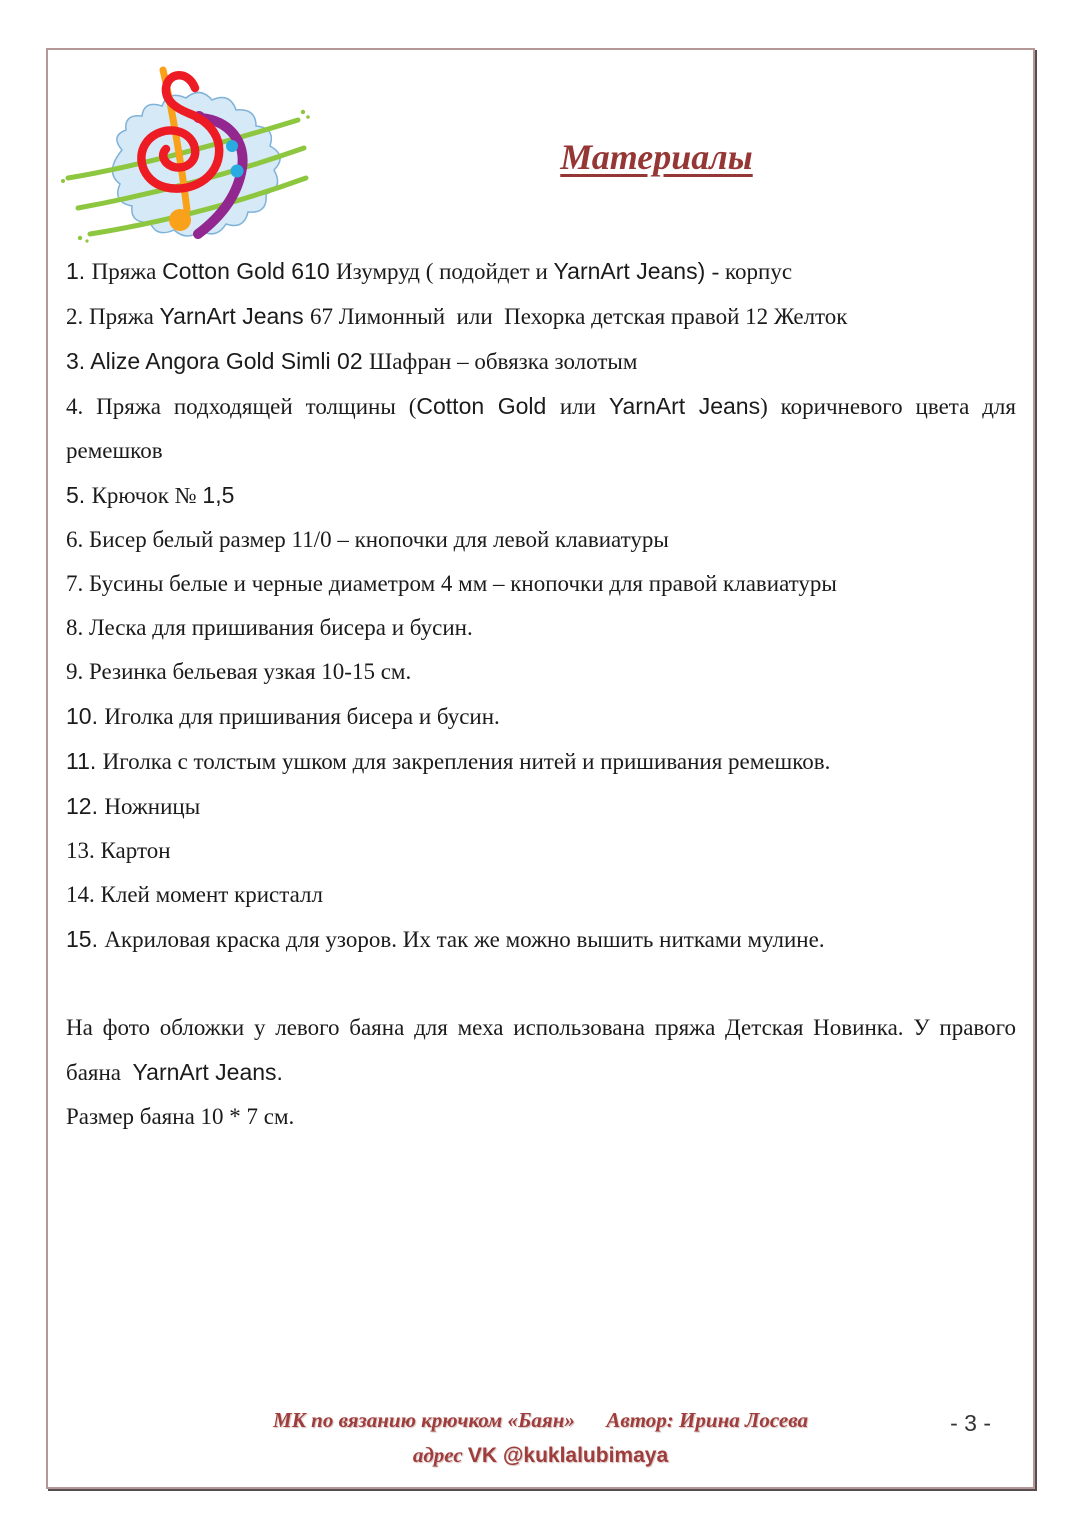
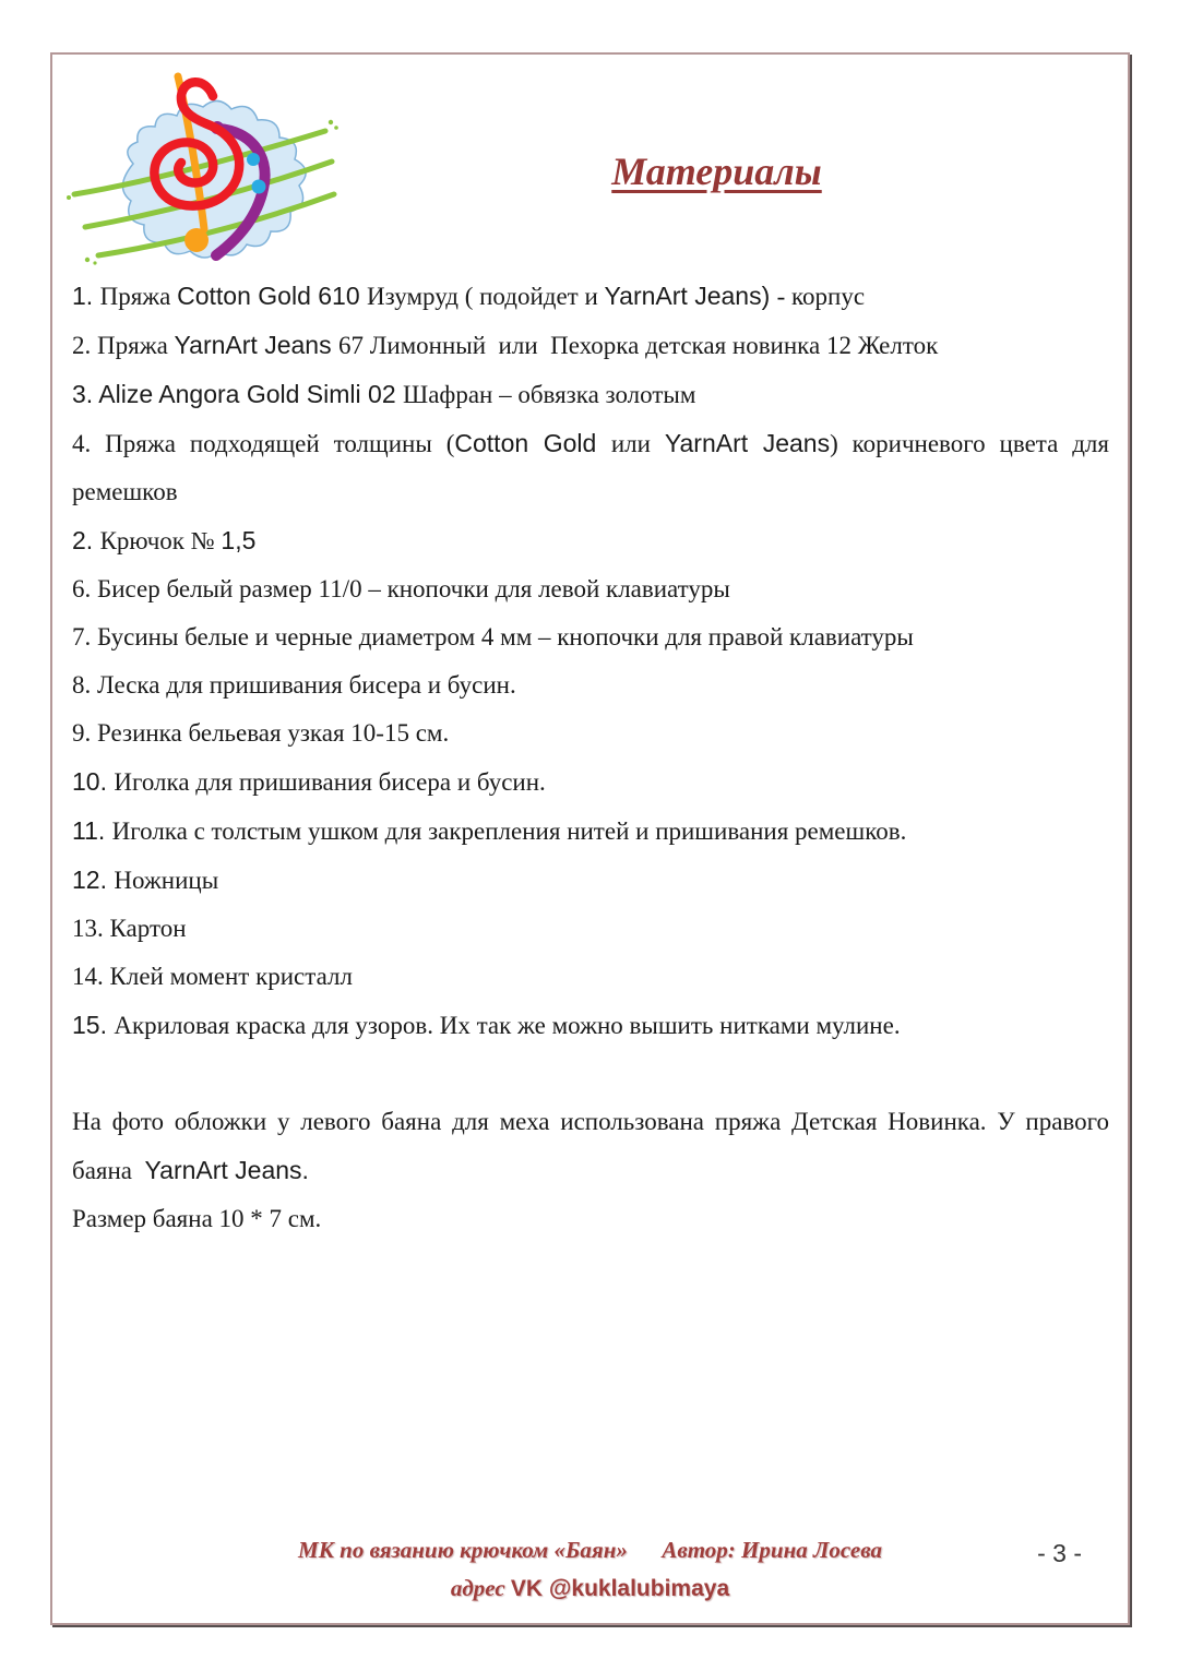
  Материалы
  1. Пряжа Cotton Gold 610 Изумруд ( подойдет и YarnArt Jeans) - корпус
- 2. Пряжа YarnArt Jeans 67 Лимонный или Пехорка детская правой 12 Желток
+ 2. Пряжа YarnArt Jeans 67 Лимонный или Пехорка детская новинка 12 Желток
  3. Alize Angora Gold Simli 02 Шафран – обвязка золотым
  4. Пряжа подходящей толщины (Cotton Gold или YarnArt Jeans) коричневого цвета для ремешков
- 5. Крючок № 1,5
+ 2. Крючок № 1,5
  6. Бисер белый размер 11/0 – кнопочки для левой клавиатуры
  7. Бусины белые и черные диаметром 4 мм – кнопочки для правой клавиатуры
  8. Леска для пришивания бисера и бусин.
  9. Резинка бельевая узкая 10-15 см.
  10. Иголка для пришивания бисера и бусин.
  11. Иголка с толстым ушком для закрепления нитей и пришивания ремешков.
  12. Ножницы
  13. Картон
  14. Клей момент кристалл
  15. Акриловая краска для узоров. Их так же можно вышить нитками мулине.
  На фото обложки у левого баяна для меха использована пряжа Детская Новинка. У правого баяна YarnArt Jeans.
  Размер баяна 10 * 7 см.
  МК по вязанию крючком «Баян» Автор: Ирина Лосева
  адрес VK @kuklalubimaya
  - 3 -
